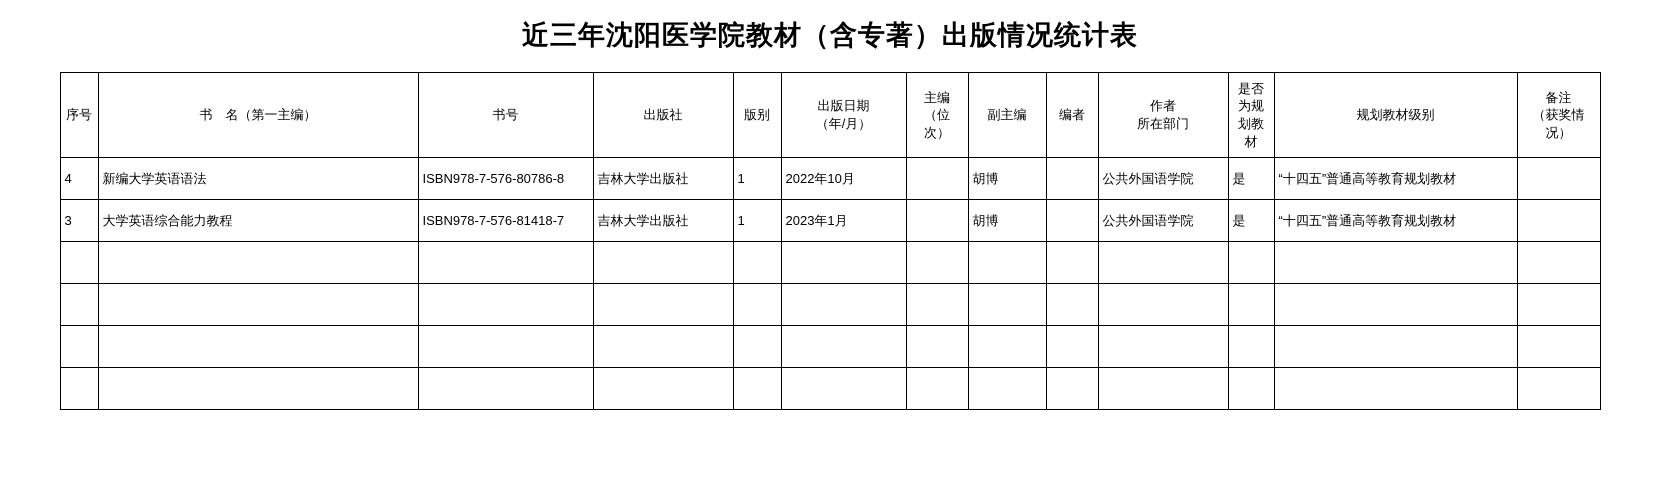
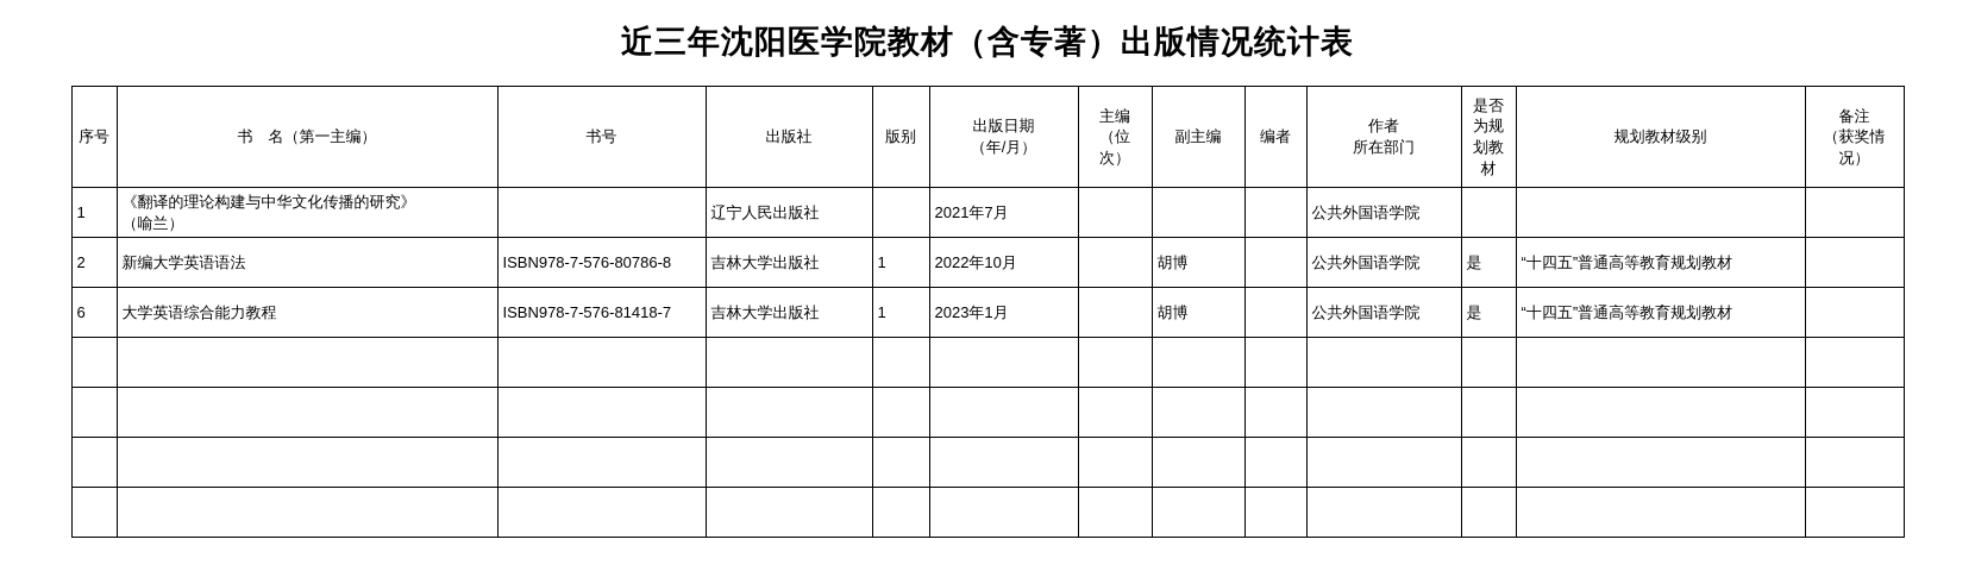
  近三年沈阳医学院教材（含专著）出版情况统计表
  序号	书 名（第一主编）	书号	出版社	版别	出版日期 （年/月）	主编 （位 次）	副主编	编者	作者 所在部门	是否 为规 划教 材	规划教材级别	备注 （获奖情 况）
+ 1	《翻译的理论构建与中华文化传播的研究》 （喻兰）		辽宁人民出版社		2021年7月				公共外国语学院
- 4	新编大学英语语法	ISBN978-7-576-80786-8	吉林大学出版社	1	2022年10月		胡博		公共外国语学院	是	“十四五”普通高等教育规划教材
+ 2	新编大学英语语法	ISBN978-7-576-80786-8	吉林大学出版社	1	2022年10月		胡博		公共外国语学院	是	“十四五”普通高等教育规划教材
- 3	大学英语综合能力教程	ISBN978-7-576-81418-7	吉林大学出版社	1	2023年1月		胡博		公共外国语学院	是	“十四五”普通高等教育规划教材
+ 6	大学英语综合能力教程	ISBN978-7-576-81418-7	吉林大学出版社	1	2023年1月		胡博		公共外国语学院	是	“十四五”普通高等教育规划教材
